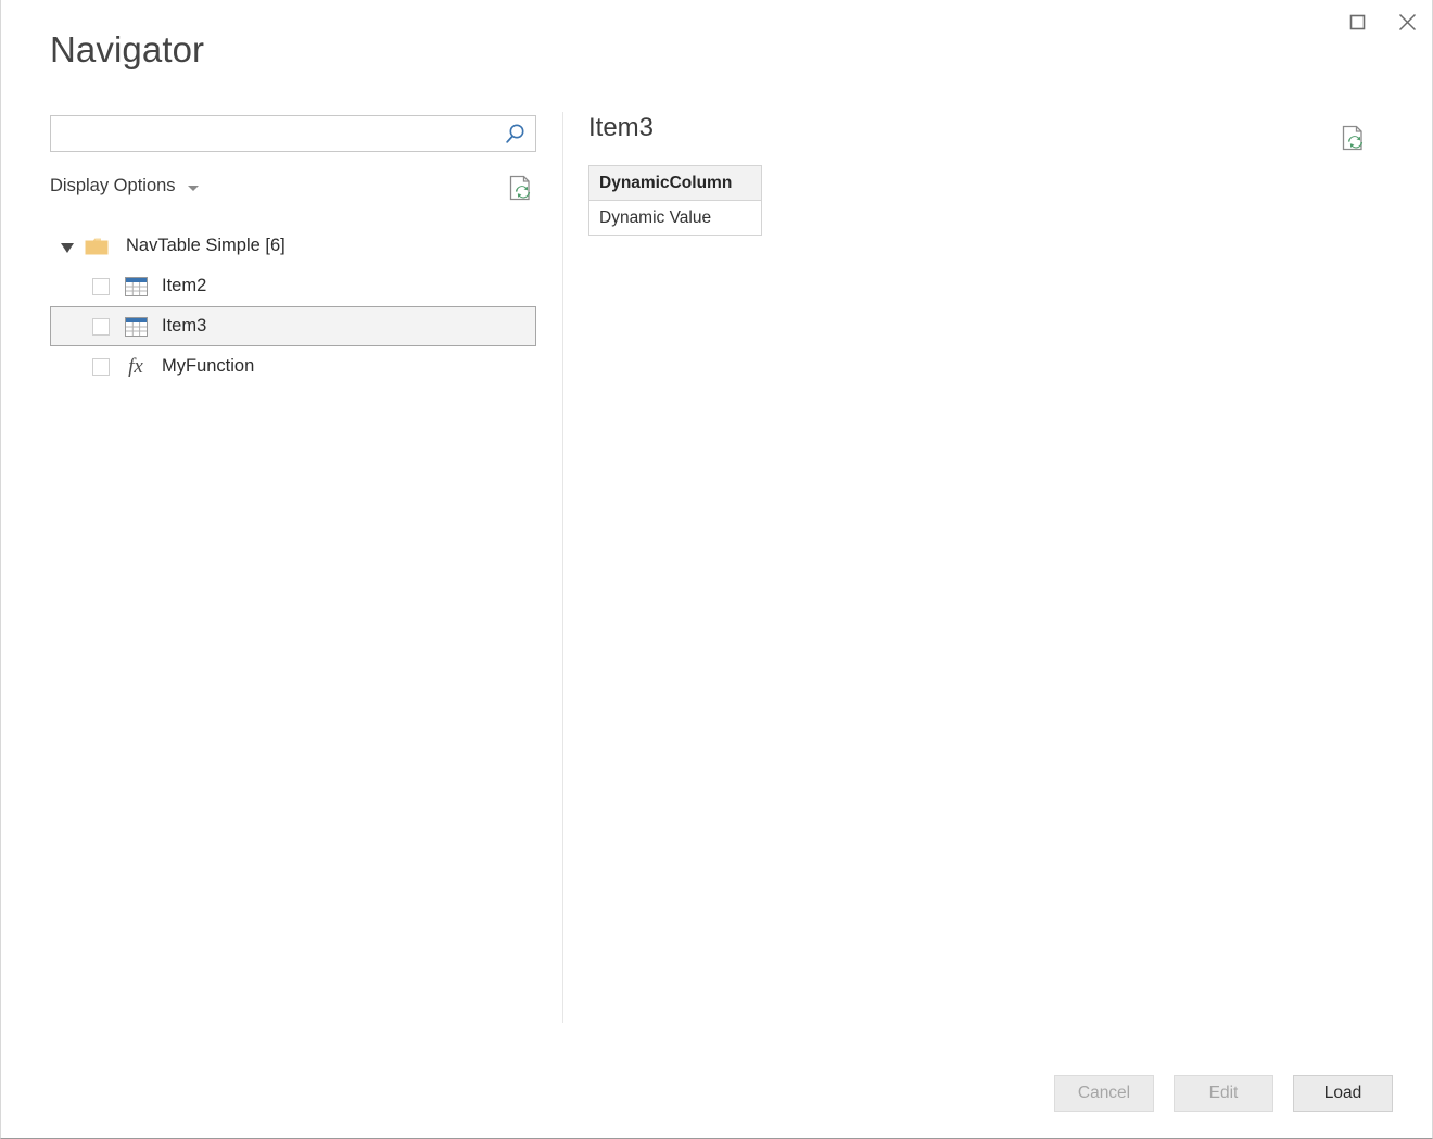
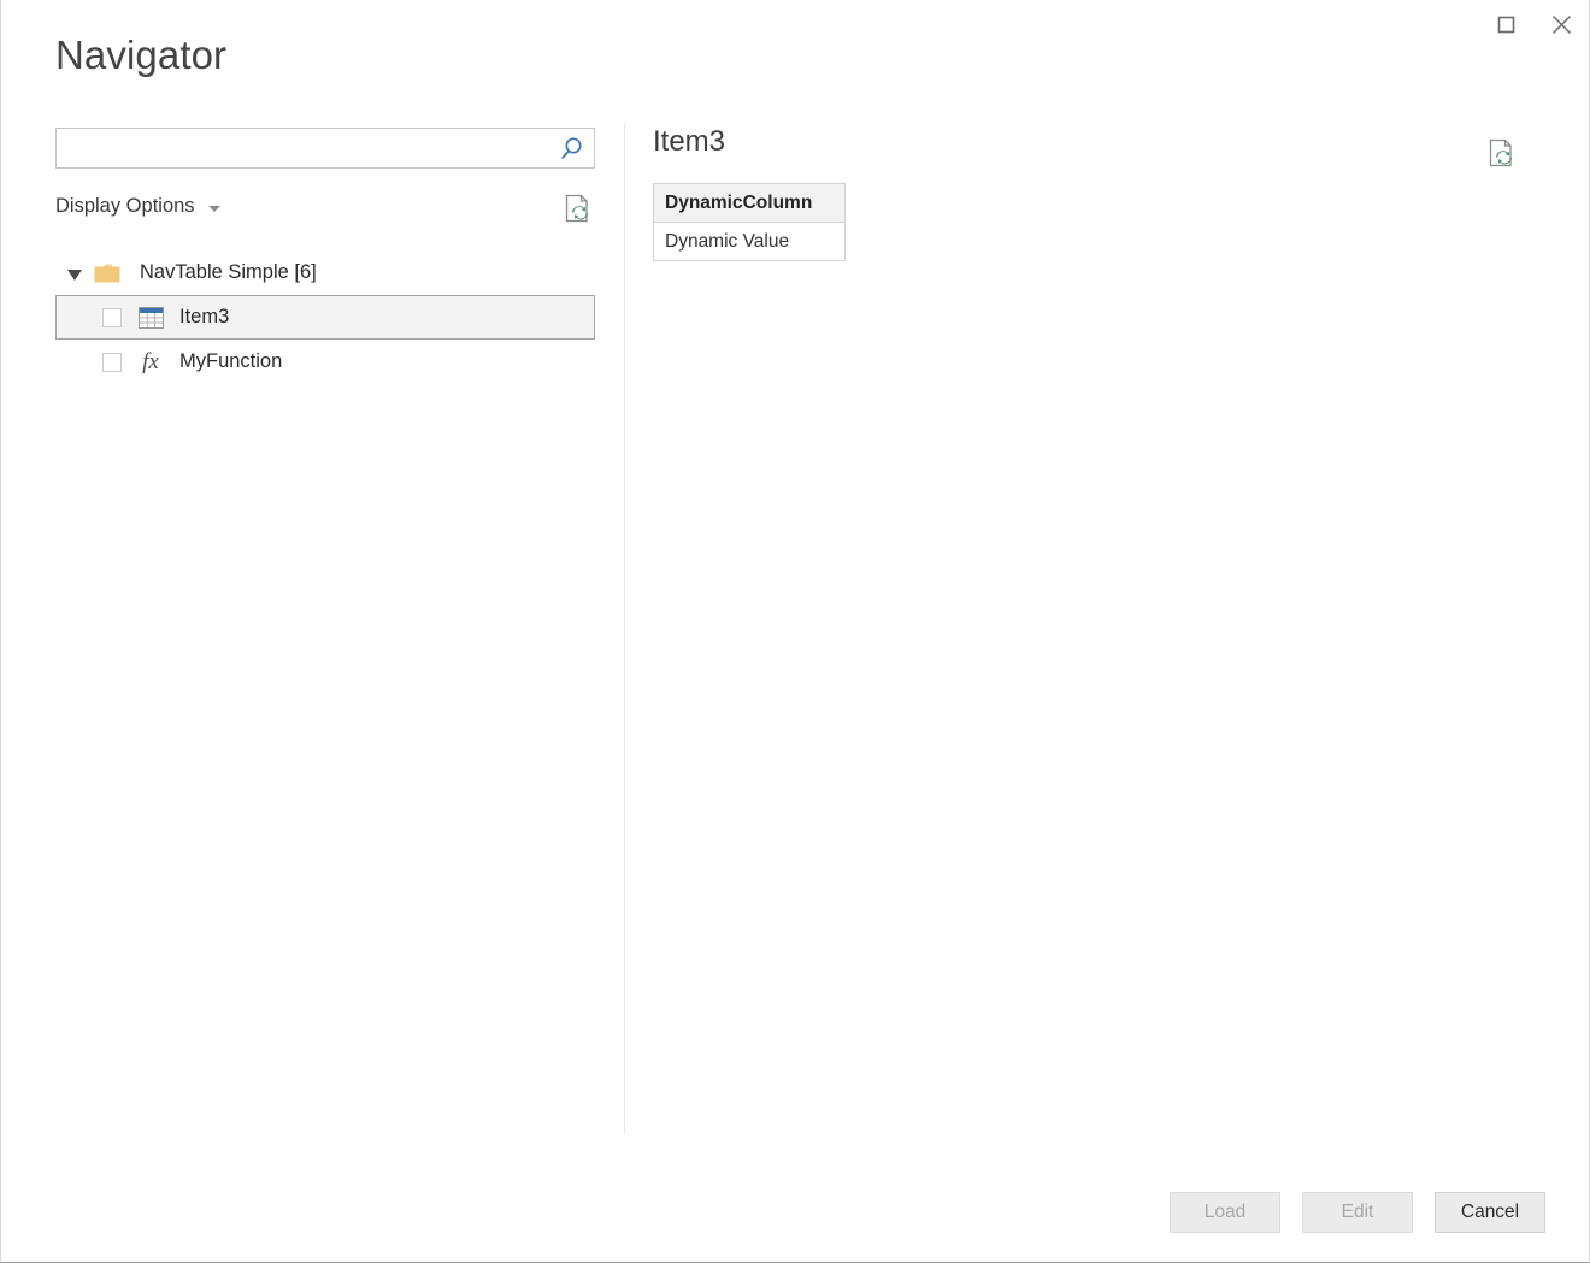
  Navigator
  Display Options
  NavTable Simple [6]
- Item2
  Item3
  fx
  MyFunction
  Item3
  DynamicColumn
  Dynamic Value
- Cancel
+ Load
  Edit
- Load
+ Cancel
